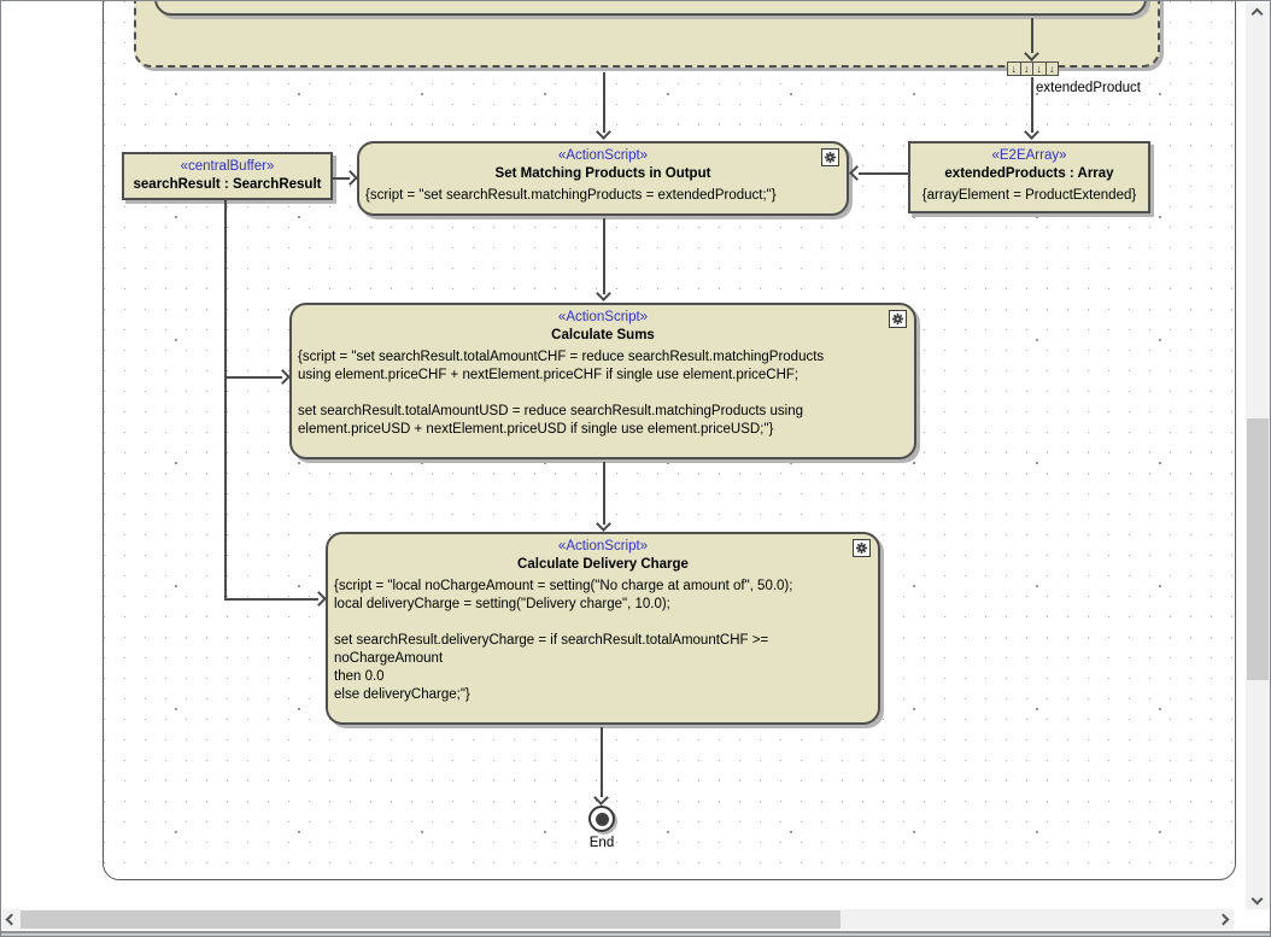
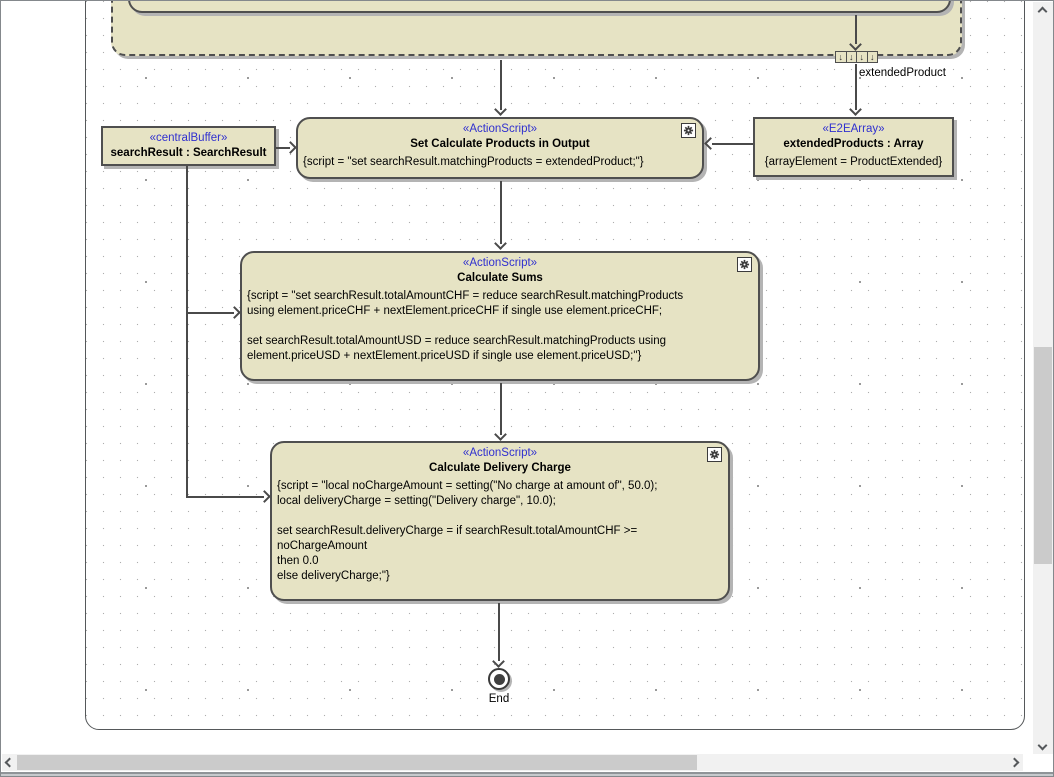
  ↓
  ↓
  ↓
  ↓
  extendedProduct
  «centralBuffer»
  searchResult : SearchResult
  «ActionScript»
- Set Matching Products in Output
+ Set Calculate Products in Output
  {script = "set searchResult.matchingProducts = extendedProduct;"}
  «E2EArray»
  extendedProducts : Array
  {arrayElement = ProductExtended}
  «ActionScript»
  Calculate Sums
  {script = "set searchResult.totalAmountCHF = reduce searchResult.matchingProducts
  using element.priceCHF + nextElement.priceCHF if single use element.priceCHF;
  set searchResult.totalAmountUSD = reduce searchResult.matchingProducts using
  element.priceUSD + nextElement.priceUSD if single use element.priceUSD;"}
  «ActionScript»
  Calculate Delivery Charge
  {script = "local noChargeAmount = setting("No charge at amount of", 50.0);
  local deliveryCharge = setting("Delivery charge", 10.0);
  set searchResult.deliveryCharge = if searchResult.totalAmountCHF >=
  noChargeAmount
  then 0.0
  else deliveryCharge;"}
  End
